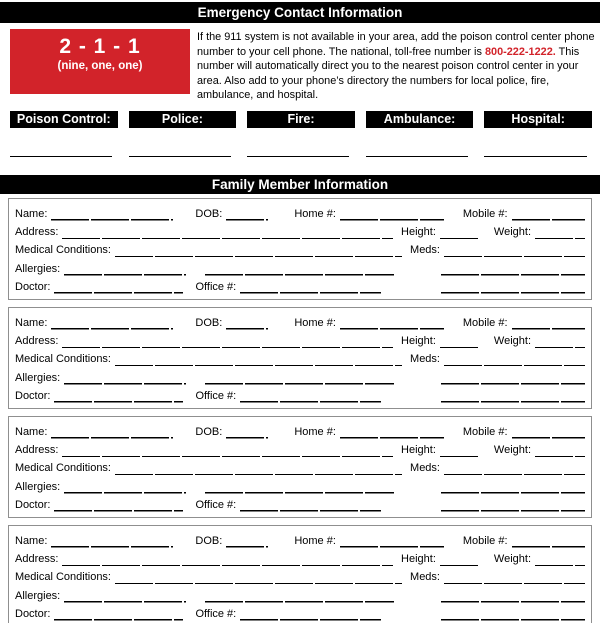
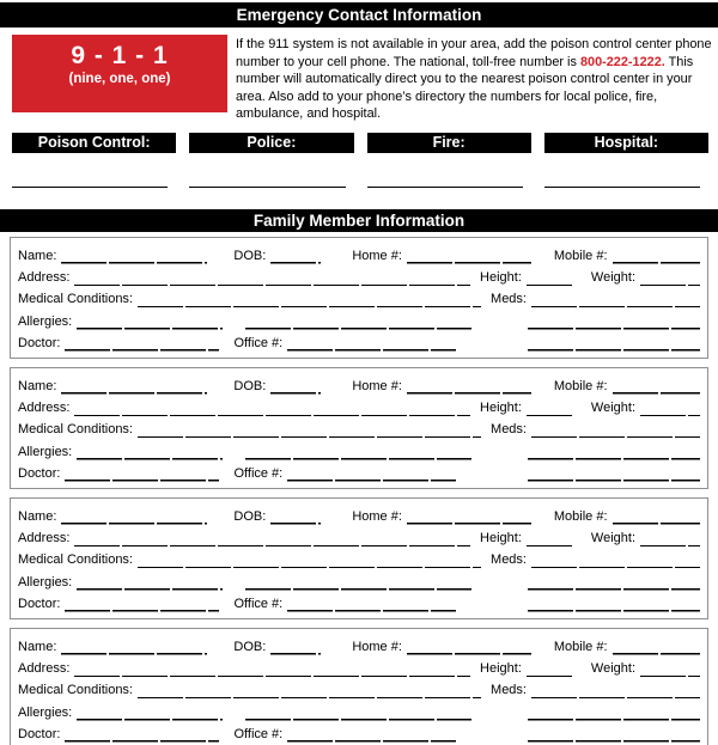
  Emergency Contact Information
- 2 - 1 - 1
+ 9 - 1 - 1
  (nine, one, one)
  If the 911 system is not available in your area, add the poison control center phone number to your cell phone. The national, toll-free number is 800-222-1222. This number will automatically direct you to the nearest poison control center in your area. Also add to your phone’s directory the numbers for local police, fire, ambulance, and hospital.
  Poison Control:
  Police:
  Fire:
- Ambulance:
  Hospital:
  Family Member Information
  Name:
  DOB:
  Home #:
  Mobile #:
  Address:
  Height:
  Weight:
  Medical Conditions:
  Meds:
  Allergies:
  Doctor:
  Office #:
  Name:
  DOB:
  Home #:
  Mobile #:
  Address:
  Height:
  Weight:
  Medical Conditions:
  Meds:
  Allergies:
  Doctor:
  Office #:
  Name:
  DOB:
  Home #:
  Mobile #:
  Address:
  Height:
  Weight:
  Medical Conditions:
  Meds:
  Allergies:
  Doctor:
  Office #:
  Name:
  DOB:
  Home #:
  Mobile #:
  Address:
  Height:
  Weight:
  Medical Conditions:
  Meds:
  Allergies:
  Doctor:
  Office #:
